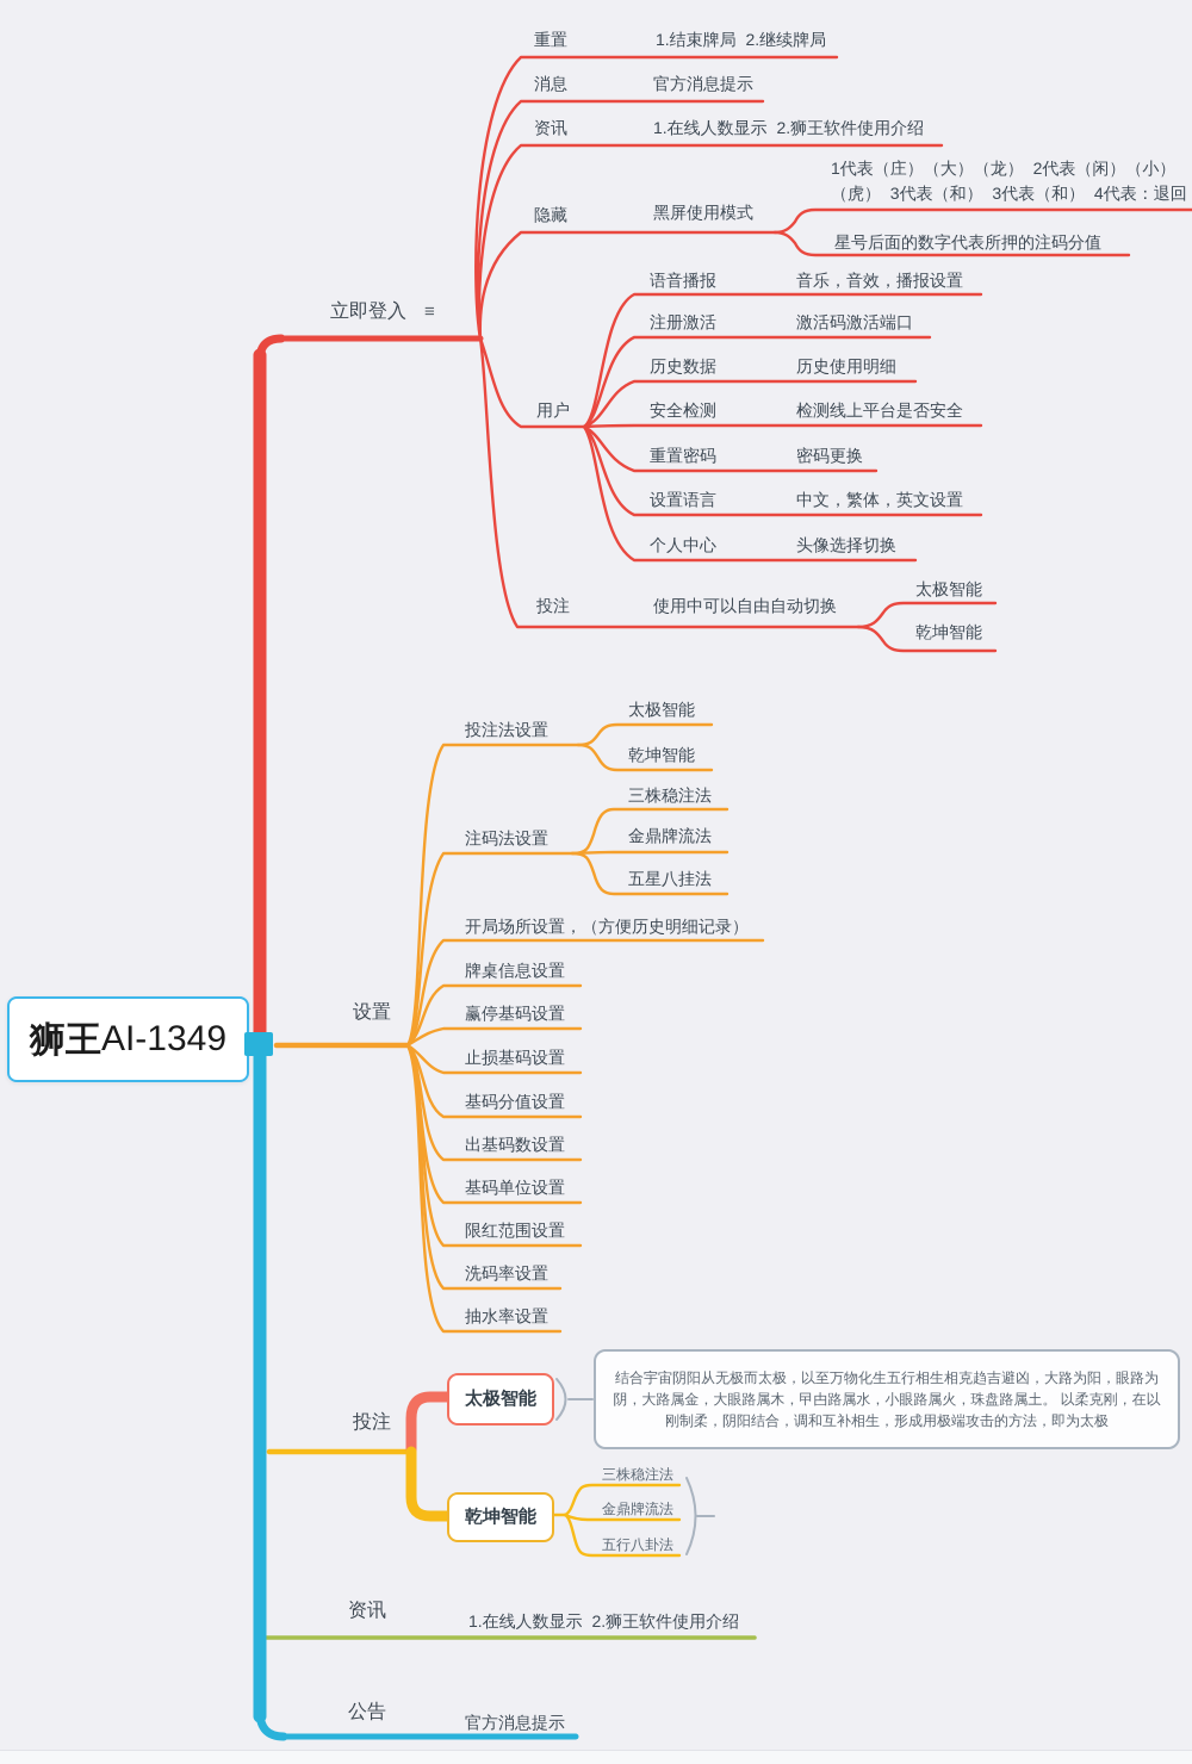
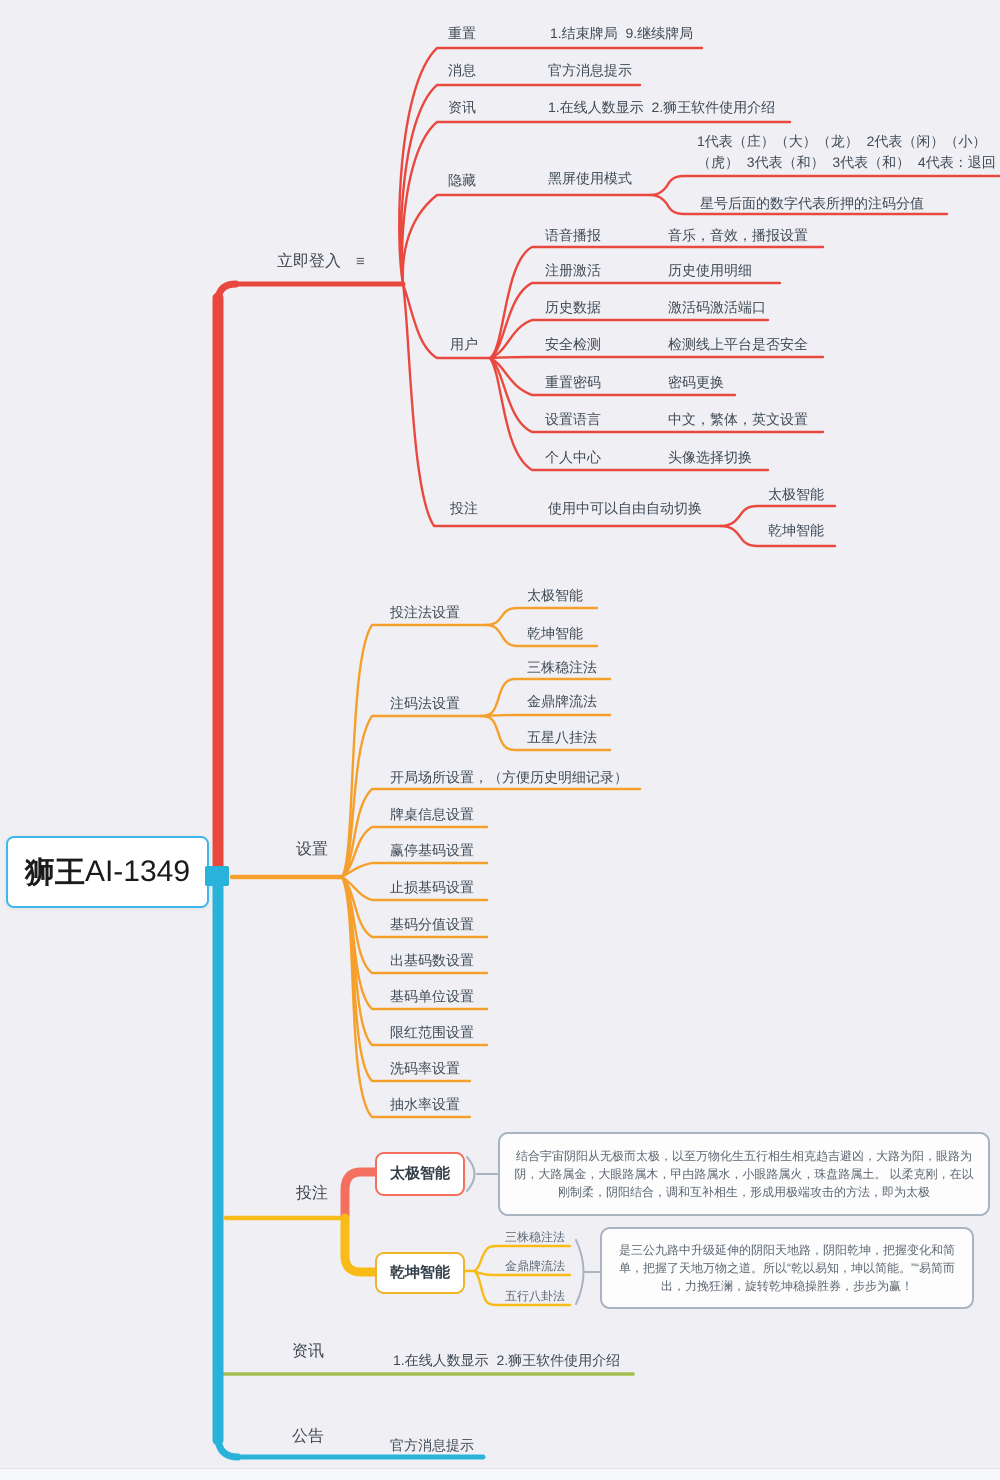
  狮王
  AI-1349
  立即登入
  ≡
  设置
  投注
  资讯
  公告
  重置
- 1.结束牌局 2.继续牌局
+ 1.结束牌局 9.继续牌局
  消息
  官方消息提示
  资讯
  1.在线人数显示 2.狮王软件使用介绍
  隐藏
  黑屏使用模式
  1代表（庄）（大）（龙） 2代表（闲）（小）（虎） 3代表（和） 3代表（和） 4代表：退回
  星号后面的数字代表所押的注码分值
  用户
  语音播报
  音乐，音效，播报设置
  注册激活
- 激活码激活端口
+ 历史使用明细
  历史数据
- 历史使用明细
+ 激活码激活端口
  安全检测
  检测线上平台是否安全
  重置密码
  密码更换
  设置语言
  中文，繁体，英文设置
  个人中心
  头像选择切换
  投注
  使用中可以自由自动切换
  太极智能
  乾坤智能
  投注法设置
  太极智能
  乾坤智能
  注码法设置
  三株稳注法
  金鼎牌流法
  五星八挂法
  开局场所设置，（方便历史明细记录）
  牌桌信息设置
  赢停基码设置
  止损基码设置
  基码分值设置
  出基码数设置
  基码单位设置
  限红范围设置
  洗码率设置
  抽水率设置
  太极智能
  结合宇宙阴阳从无极而太极，以至万物化生五行相生相克趋吉避凶，大路为阳，眼路为阴，大路属金，大眼路属木，曱甴路属水，小眼路属火，珠盘路属土。 以柔克刚，在以刚制柔，阴阳结合，调和互补相生，形成用极端攻击的方法，即为太极
  乾坤智能
  三株稳注法
  金鼎牌流法
  五行八卦法
+ 是三公九路中升级延伸的阴阳天地路，阴阳乾坤，把握变化和简单，把握了天地万物之道。所以“乾以易知，坤以简能。”“易简而出，力挽狂澜，旋转乾坤稳操胜券，步步为赢！
  1.在线人数显示 2.狮王软件使用介绍
  官方消息提示
